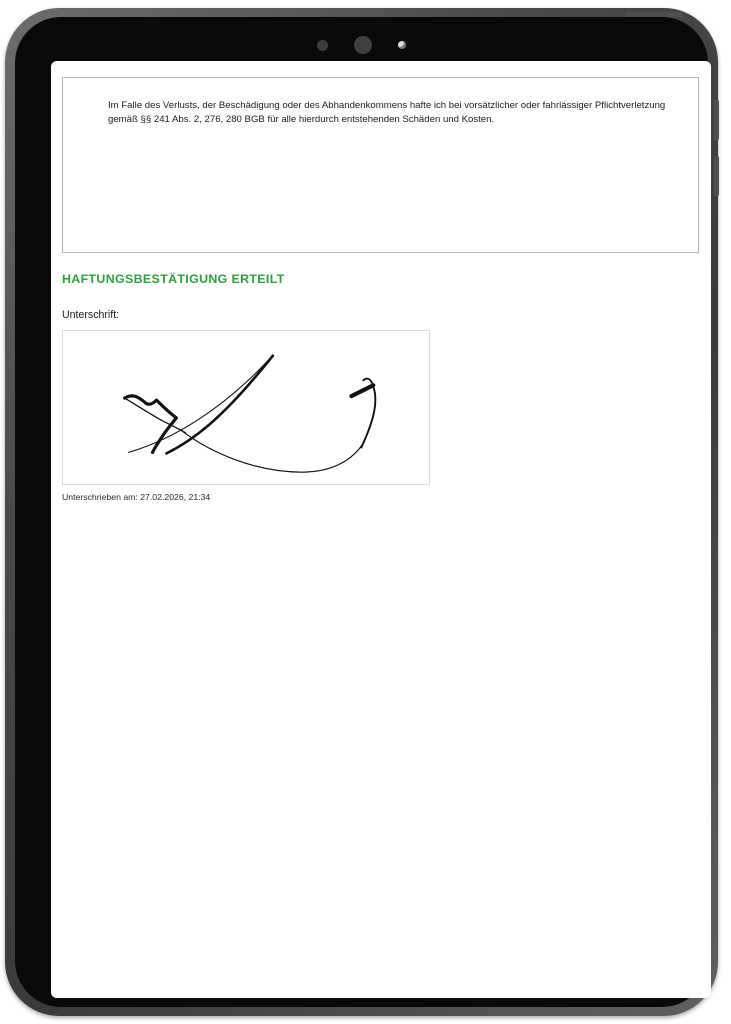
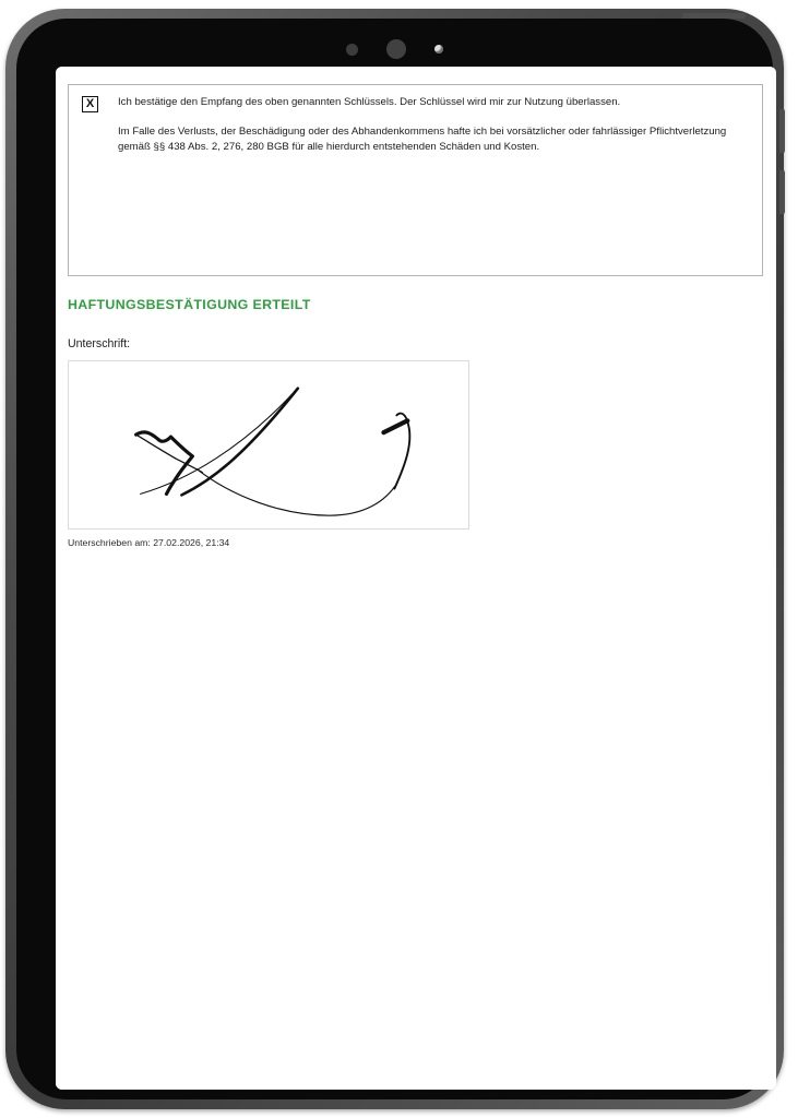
+ X
+ Ich bestätige den Empfang des oben genannten Schlüssels. Der Schlüssel wird mir zur Nutzung überlassen.
- Im Falle des Verlusts, der Beschädigung oder des Abhandenkommens hafte ich bei vorsätzlicher oder fahrlässiger Pflichtverletzung gemäß §§ 241 Abs. 2, 276, 280 BGB für alle hierdurch entstehenden Schäden und Kosten.
+ Im Falle des Verlusts, der Beschädigung oder des Abhandenkommens hafte ich bei vorsätzlicher oder fahrlässiger Pflichtverletzung gemäß §§ 438 Abs. 2, 276, 280 BGB für alle hierdurch entstehenden Schäden und Kosten.
  HAFTUNGSBESTÄTIGUNG ERTEILT
  Unterschrift:
  Unterschrieben am: 27.02.2026, 21:34
